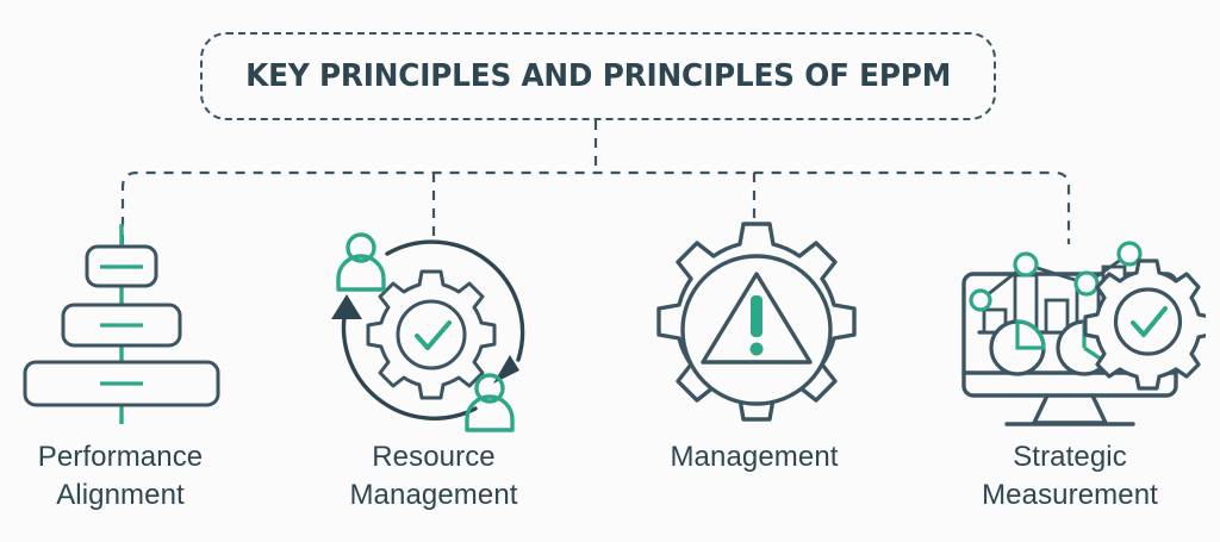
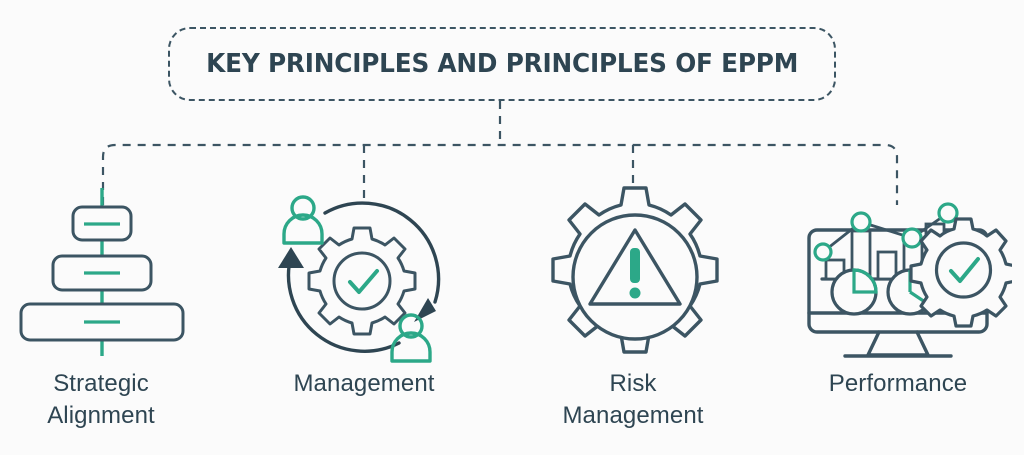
  KEY PRINCIPLES AND PRINCIPLES OF EPPM
- Performance
+ Strategic
  Alignment
- Resource
  Management
+ Risk
  Management
- Strategic
+ Performance
- Measurement
